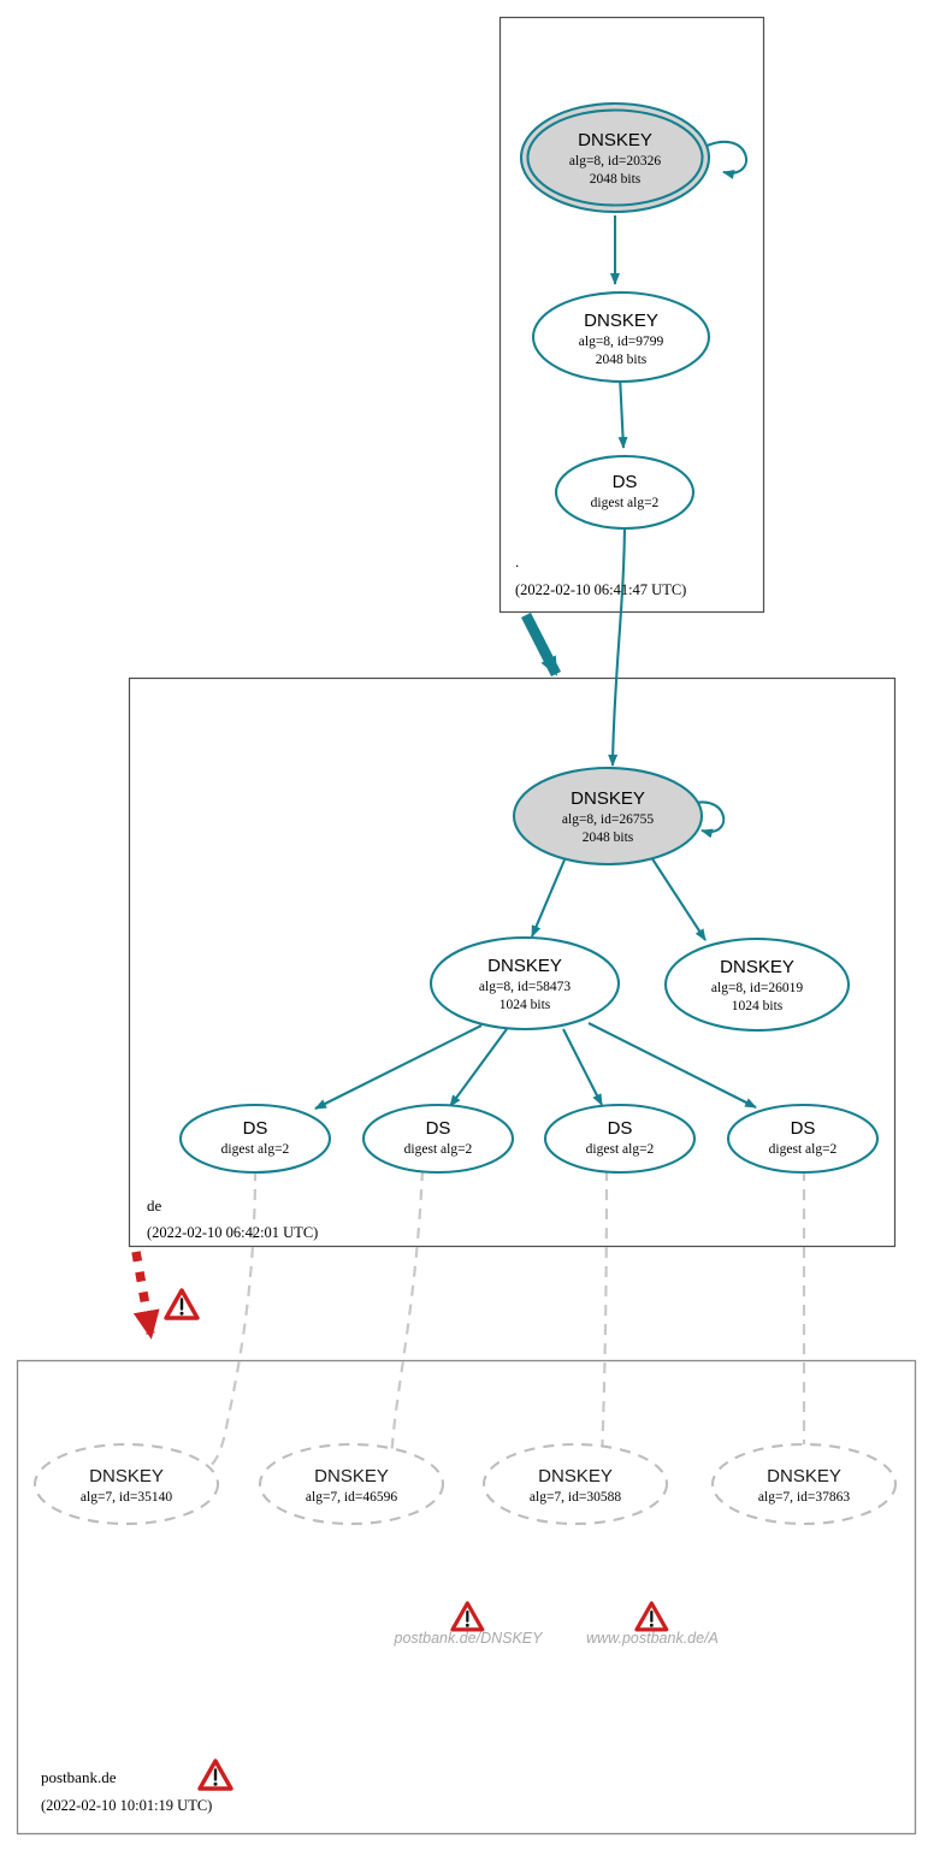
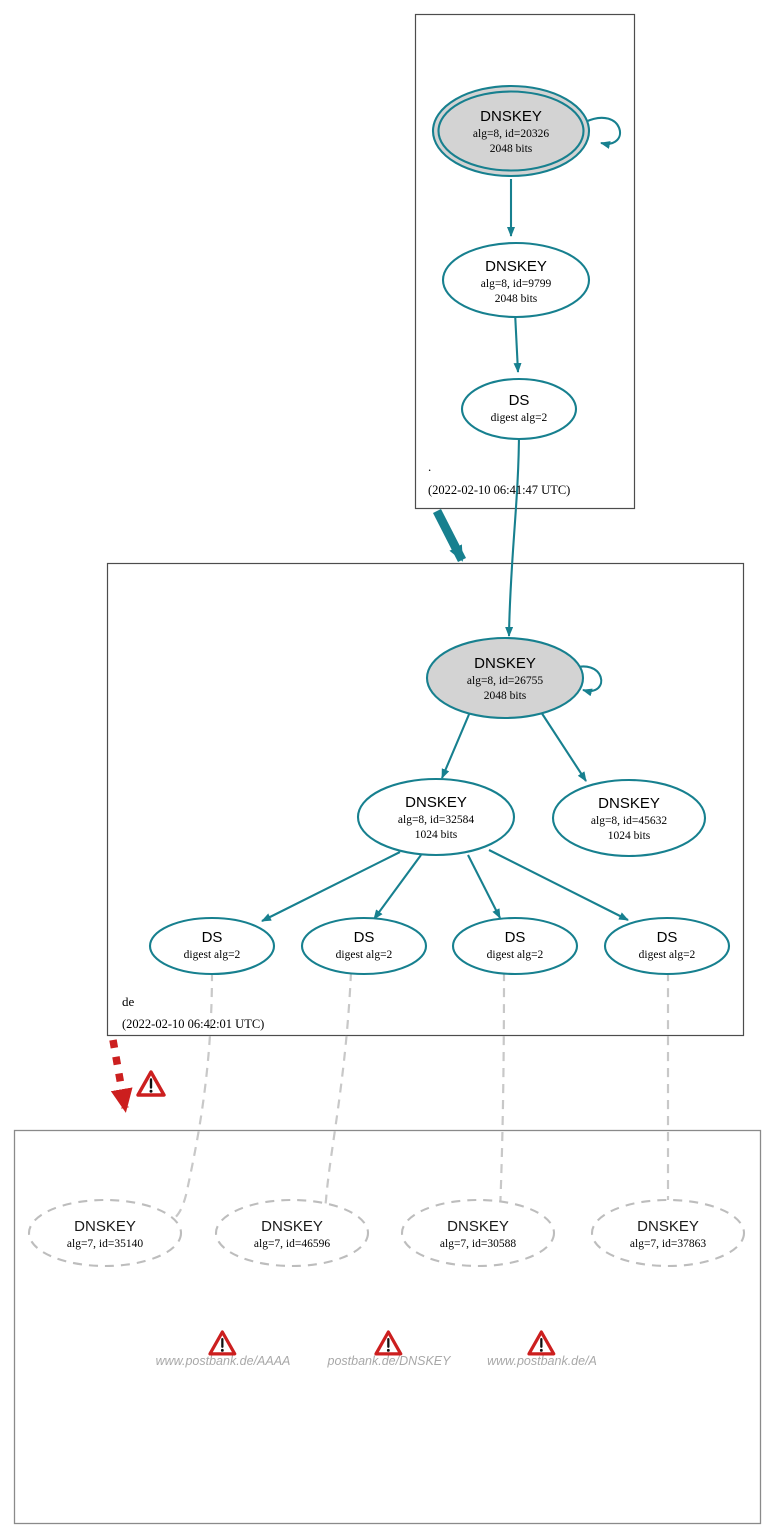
  DNSKEY
  alg=8, id=20326
  2048 bits
  DNSKEY
  alg=8, id=9799
  2048 bits
  DS
  digest alg=2
  .
  (2022-02-10 06:41:47 UTC)
  DNSKEY
  alg=8, id=26755
  2048 bits
  DNSKEY
- alg=8, id=58473
+ alg=8, id=32584
  1024 bits
  DNSKEY
- alg=8, id=26019
+ alg=8, id=45632
  1024 bits
  DS
  digest alg=2
  DS
  digest alg=2
  DS
  digest alg=2
  DS
  digest alg=2
  de
  (2022-02-10 06:42:01 UTC)
  DNSKEY
  alg=7, id=35140
  DNSKEY
  alg=7, id=46596
  DNSKEY
  alg=7, id=30588
  DNSKEY
  alg=7, id=37863
+ www.postbank.de/AAAA
  postbank.de/DNSKEY
  www.postbank.de/A
- postbank.de
- (2022-02-10 10:01:19 UTC)
